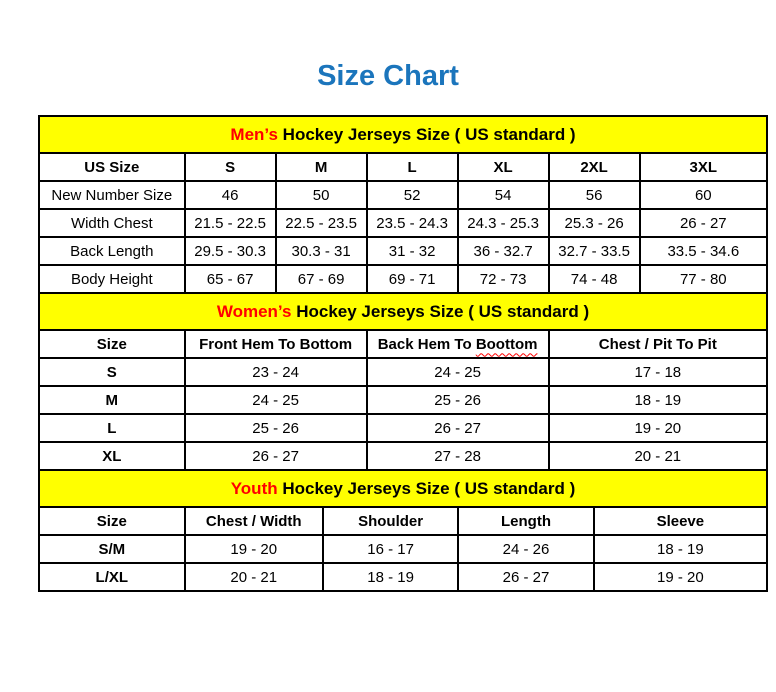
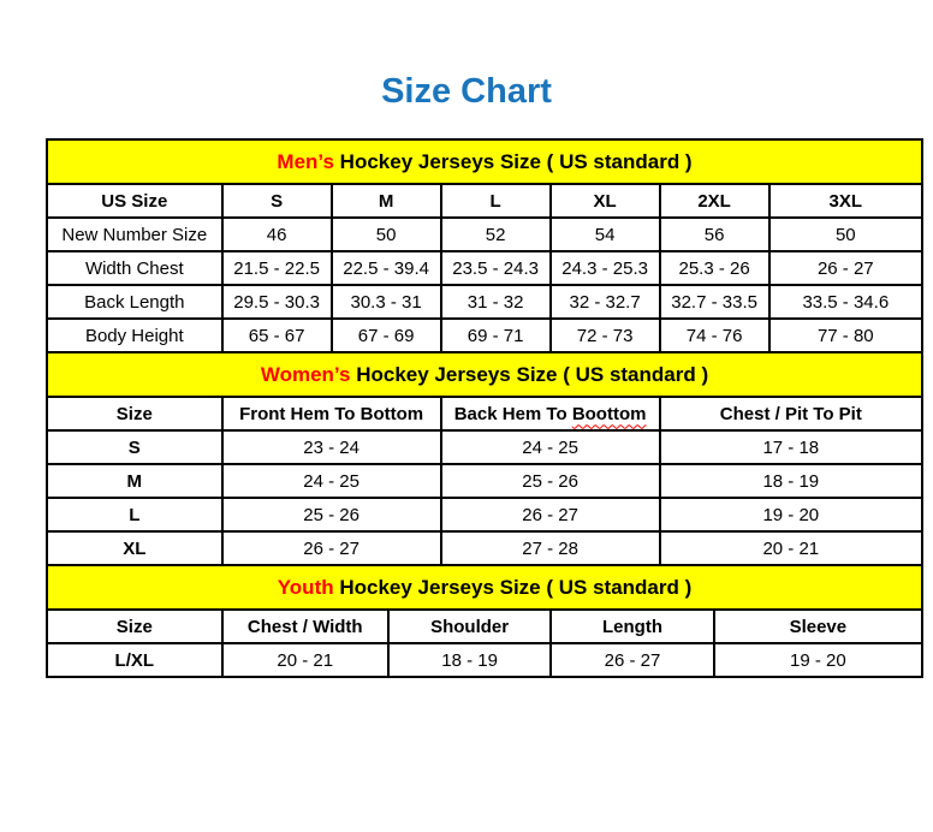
  Size Chart
  Men’s Hockey Jerseys Size ( US standard )
  US Size	S	M	L	XL	2XL	3XL
- New Number Size	46	50	52	54	56	60
+ New Number Size	46	50	52	54	56	50
- Width Chest	21.5 - 22.5	22.5 - 23.5	23.5 - 24.3	24.3 - 25.3	25.3 - 26	26 - 27
+ Width Chest	21.5 - 22.5	22.5 - 39.4	23.5 - 24.3	24.3 - 25.3	25.3 - 26	26 - 27
- Back Length	29.5 - 30.3	30.3 - 31	31 - 32	36 - 32.7	32.7 - 33.5	33.5 - 34.6
+ Back Length	29.5 - 30.3	30.3 - 31	31 - 32	32 - 32.7	32.7 - 33.5	33.5 - 34.6
- Body Height	65 - 67	67 - 69	69 - 71	72 - 73	74 - 48	77 - 80
+ Body Height	65 - 67	67 - 69	69 - 71	72 - 73	74 - 76	77 - 80
  Women’s Hockey Jerseys Size ( US standard )
  Size	Front Hem To Bottom	Back Hem To Boottom	Chest / Pit To Pit
  S	23 - 24	24 - 25	17 - 18
  M	24 - 25	25 - 26	18 - 19
  L	25 - 26	26 - 27	19 - 20
  XL	26 - 27	27 - 28	20 - 21
  Youth Hockey Jerseys Size ( US standard )
  Size	Chest / Width	Shoulder	Length	Sleeve
- S/M	19 - 20	16 - 17	24 - 26	18 - 19
  L/XL	20 - 21	18 - 19	26 - 27	19 - 20
